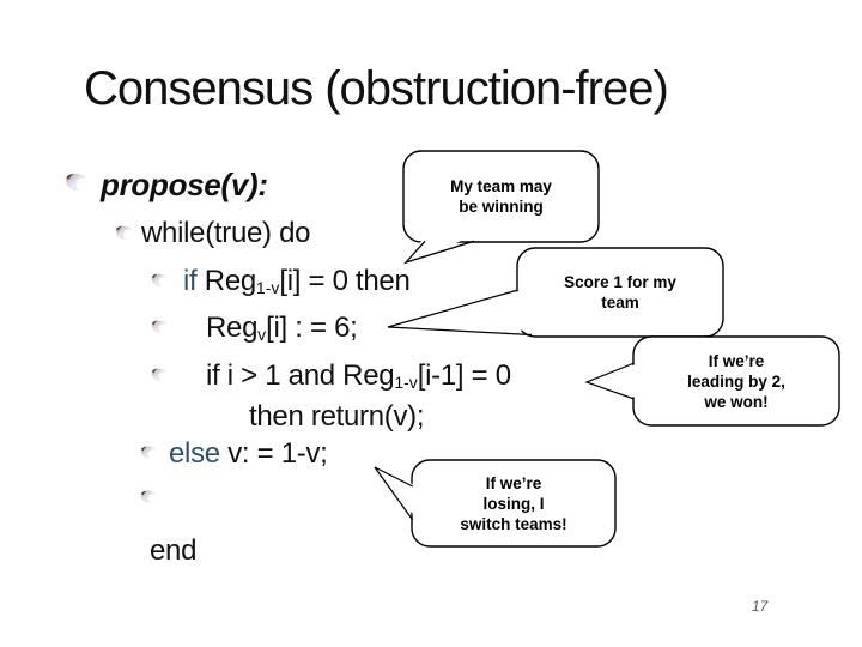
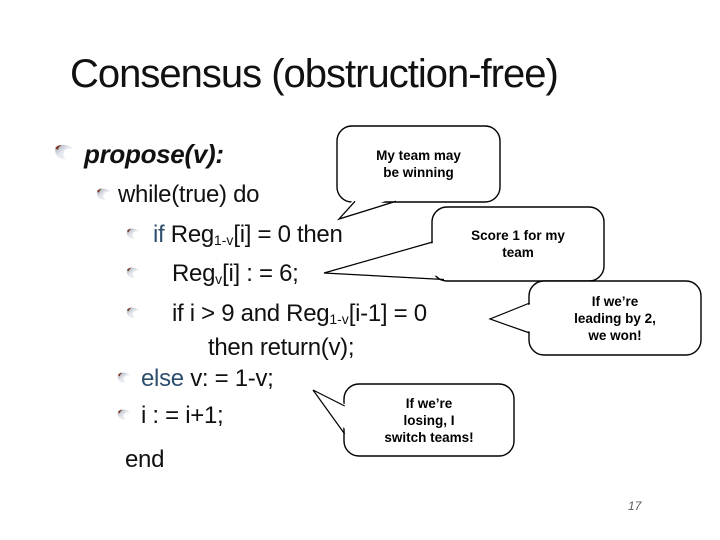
  Consensus (obstruction-free)
  propose(v):
  while(true) do
  if Reg1-v[i] = 0 then
  Regv[i] : = 6;
- if i > 1 and Reg1-v[i-1] = 0
+ if i > 9 and Reg1-v[i-1] = 0
  then return(v);
  else v: = 1-v;
+ i : = i+1;
  end
  My team may
  be winning
  Score 1 for my
  team
  If we’re
  leading by 2,
  we won!
  If we’re
  losing, I
  switch teams!
  17
